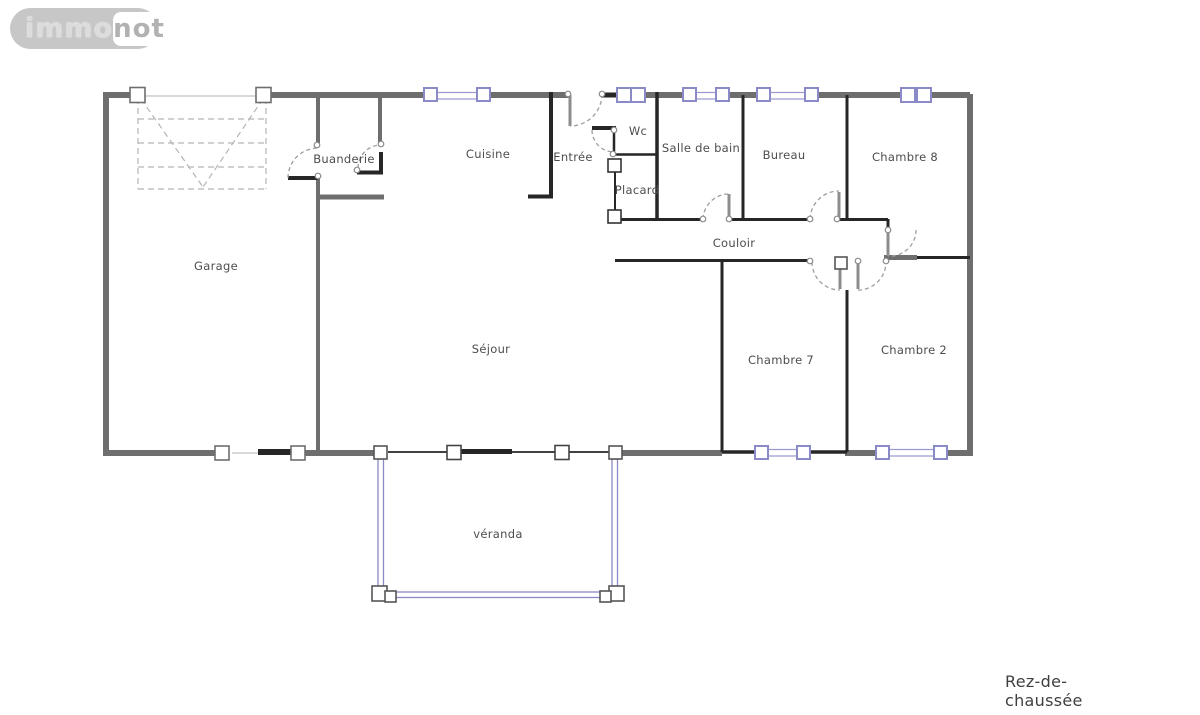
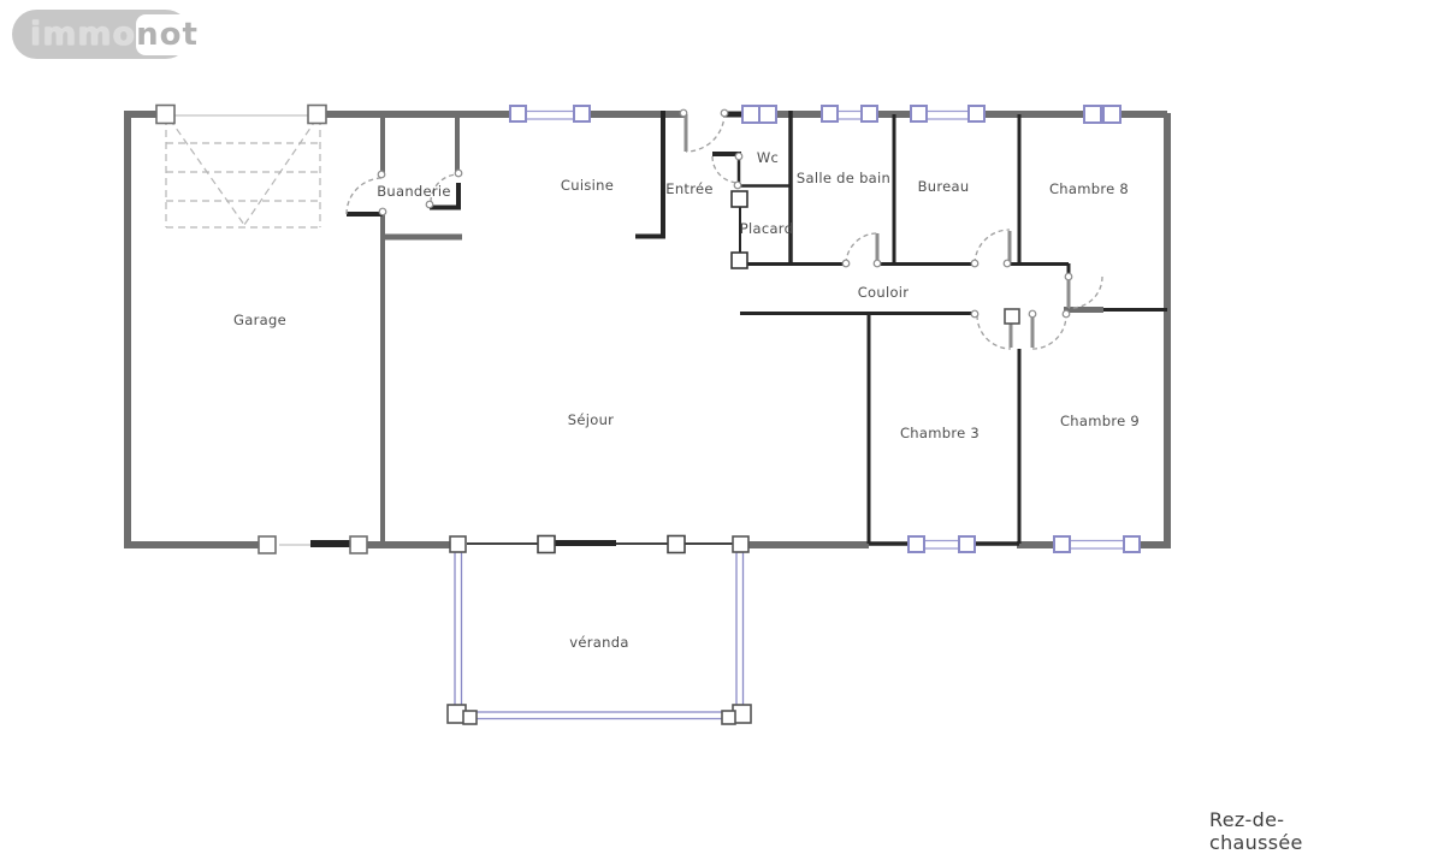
  immo
  not
  Garage
  Buanderie
  Cuisine
  Entrée
  Wc
  Placard
  Salle de bain
  Bureau
  Chambre 8
  Couloir
  Séjour
- Chambre 7
+ Chambre 3
- Chambre 2
+ Chambre 9
  véranda
  Rez-de-chaussée
